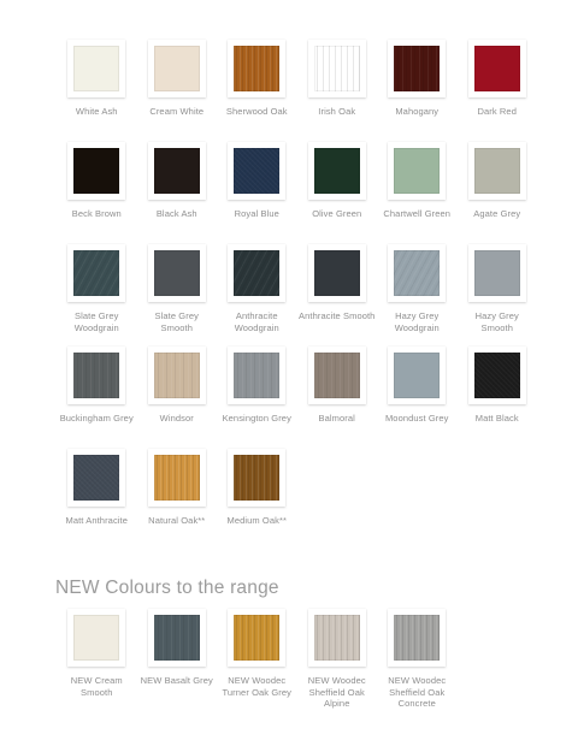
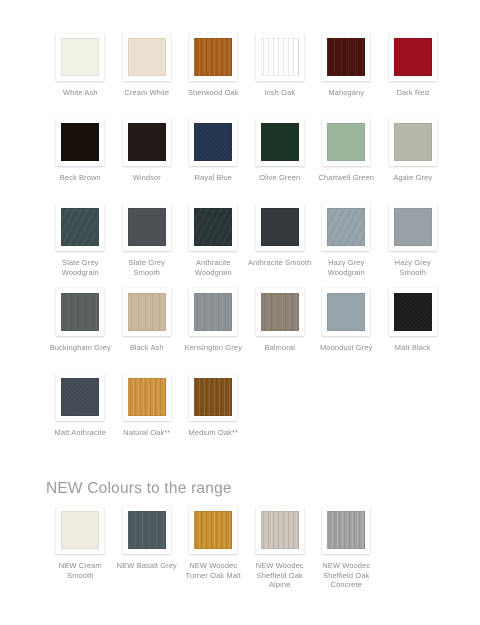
  White Ash
  Cream White
  Sherwood Oak
  Irish Oak
  Mahogany
  Dark Red
  Beck Brown
- Black Ash
+ Windsor
  Royal Blue
  Olive Green
  Chartwell Green
  Agate Grey
  Slate Grey Woodgrain
  Slate Grey Smooth
  Anthracite Woodgrain
  Anthracite Smooth
  Hazy Grey Woodgrain
  Hazy Grey Smooth
  Buckingham Grey
- Windsor
+ Black Ash
  Kensington Grey
  Balmoral
  Moondust Grey
  Matt Black
  Matt Anthracite
  Natural Oak**
  Medium Oak**
  NEW Colours to the range
  NEW Cream Smooth
  NEW Basalt Grey
- NEW Woodec Turner Oak Grey
+ NEW Woodec Turner Oak Malt
  NEW Woodec Sheffield Oak Alpine
  NEW Woodec Sheffield Oak Concrete
